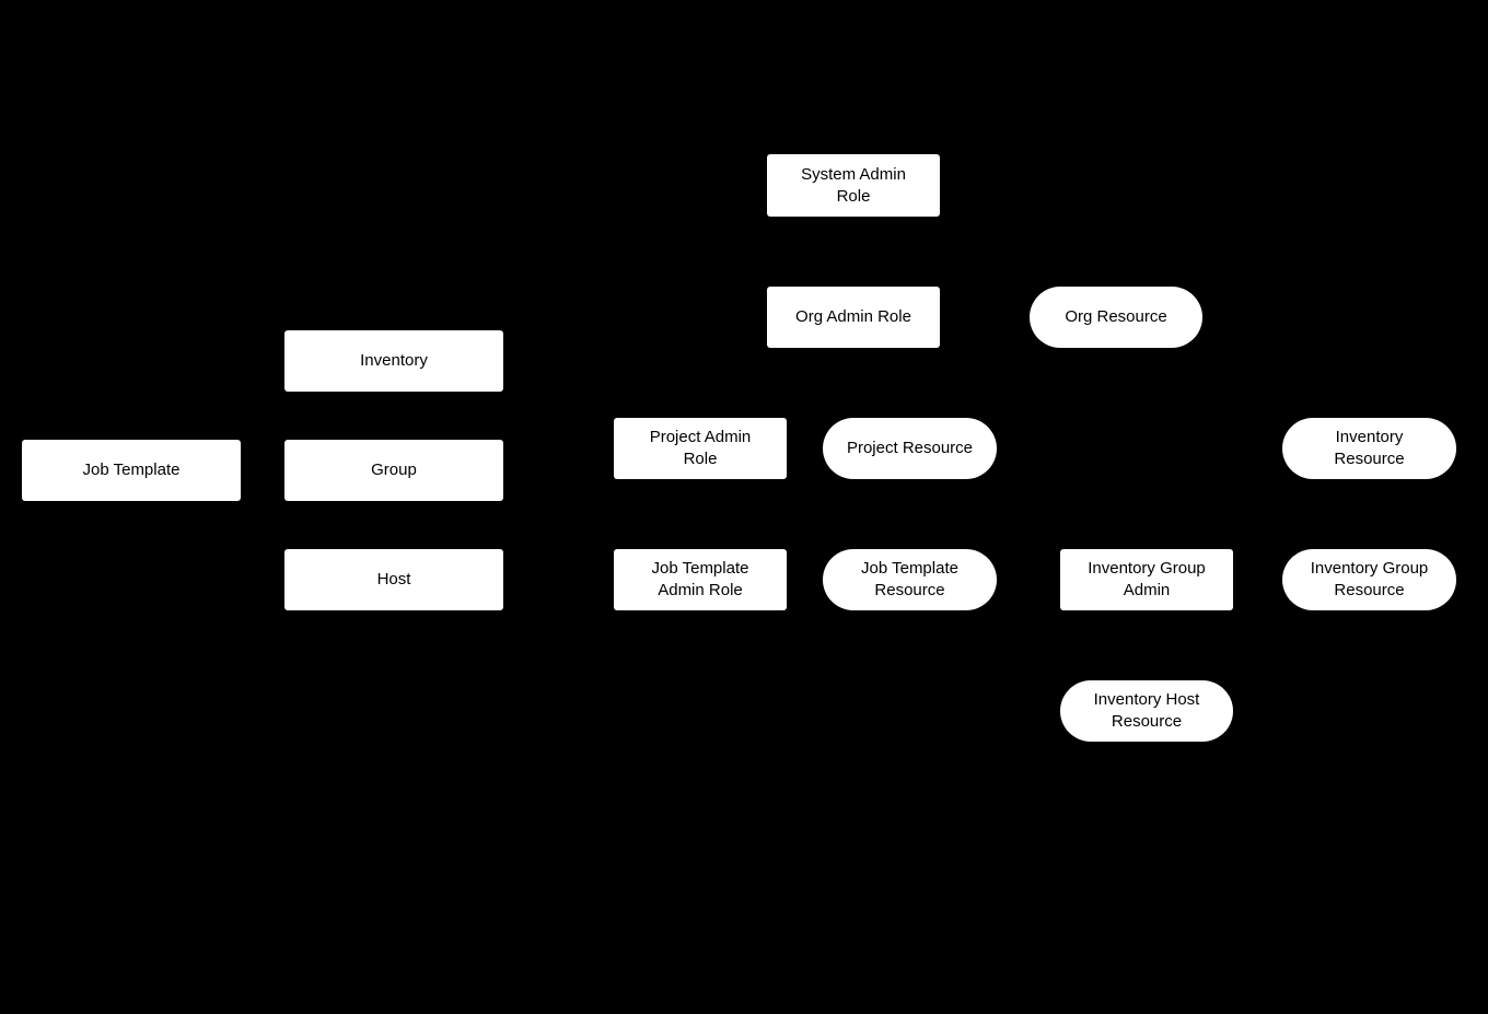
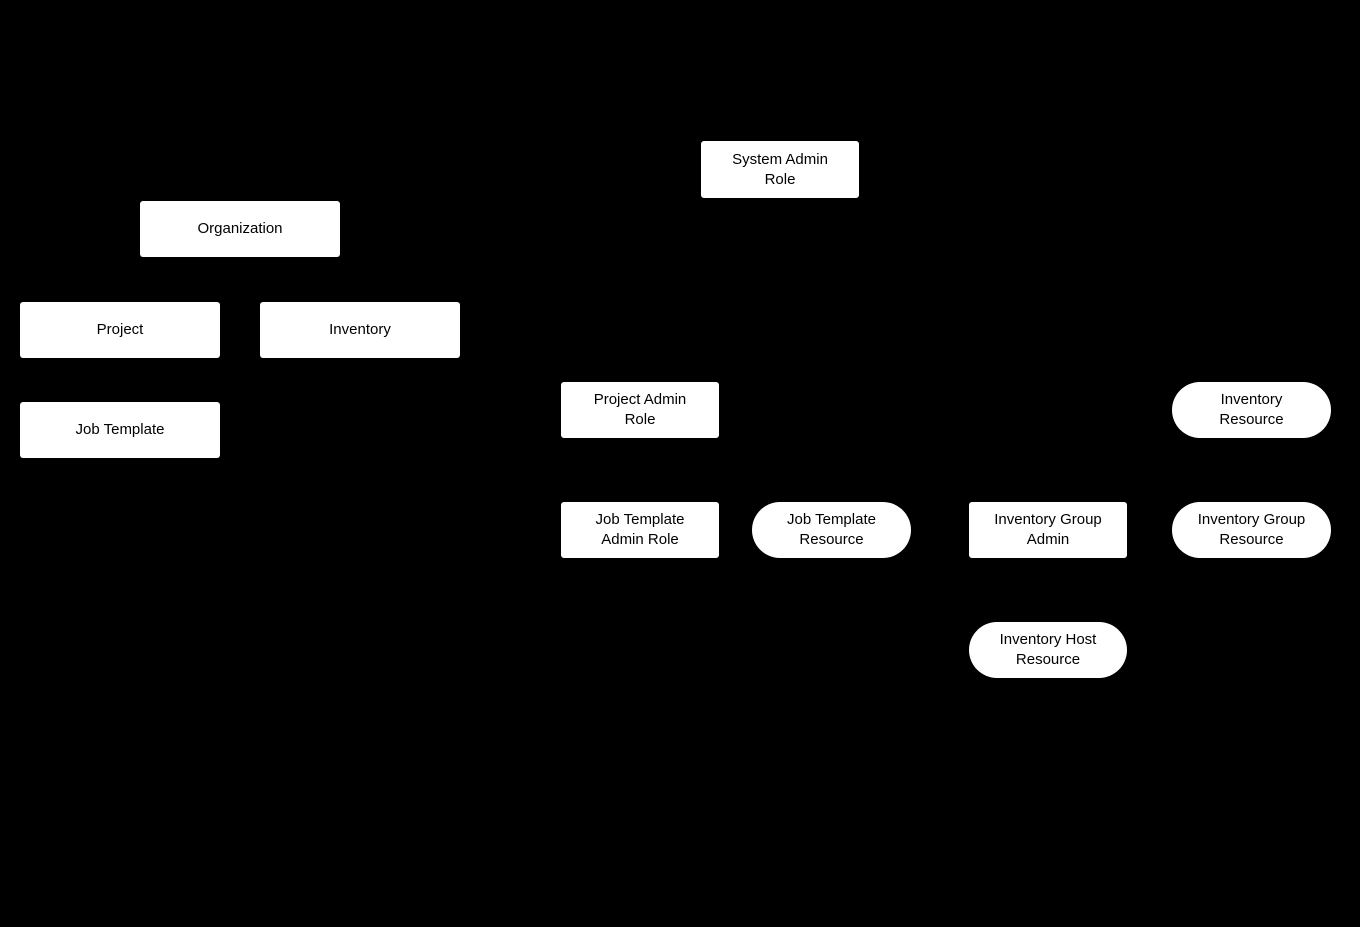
+ Organization
+ Project
  Inventory
  Job Template
- Group
- Host
  System Admin
  Role
- Org Admin Role
- Org Resource
  Project Admin
  Role
- Project Resource
  Inventory
  Resource
  Job Template
  Admin Role
  Job Template
  Resource
  Inventory Group
  Admin
  Inventory Group
  Resource
  Inventory Host
  Resource
